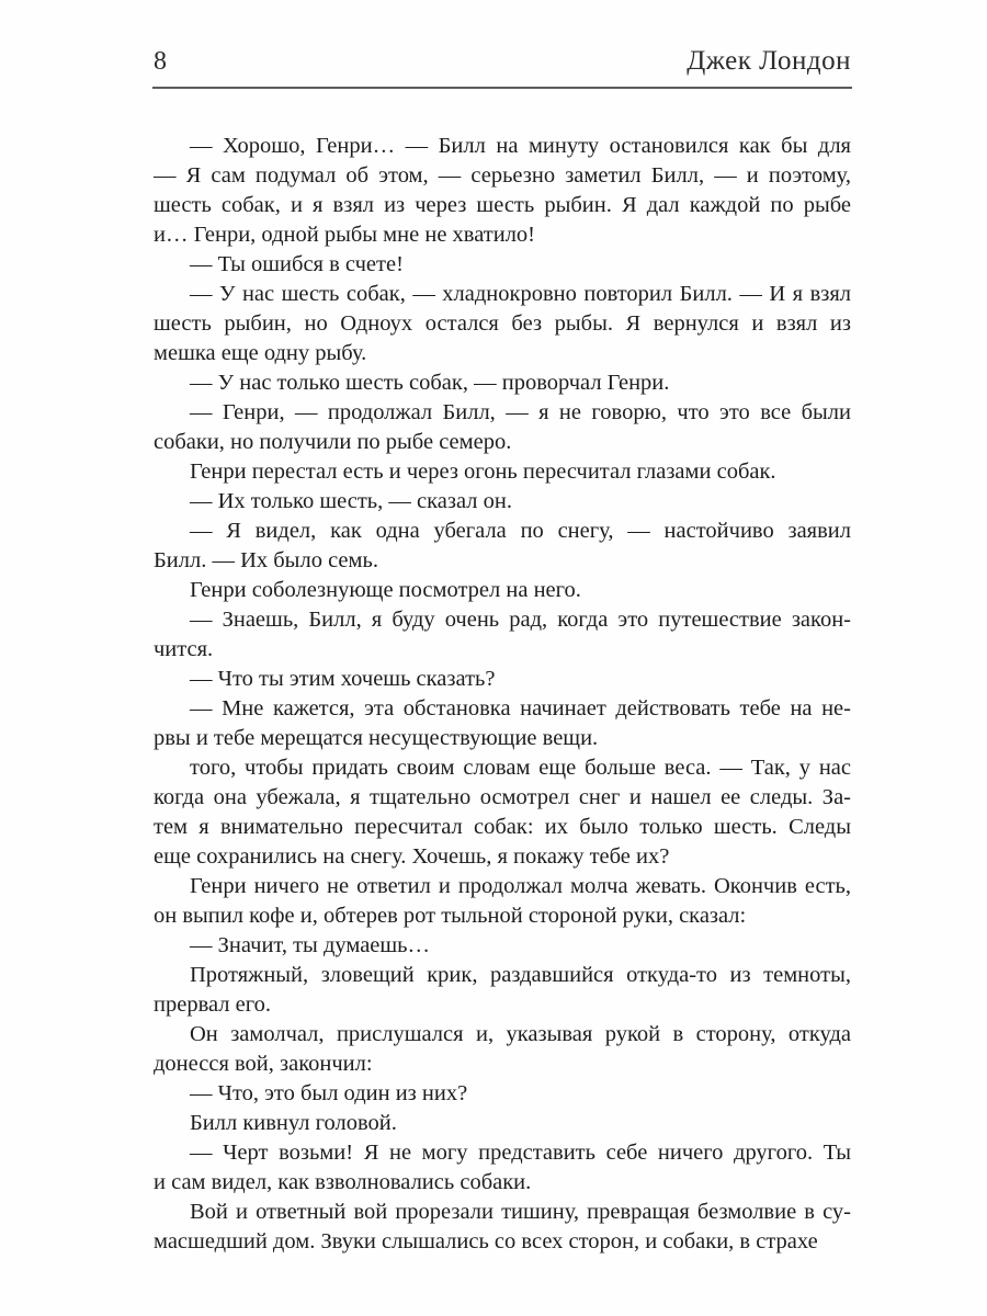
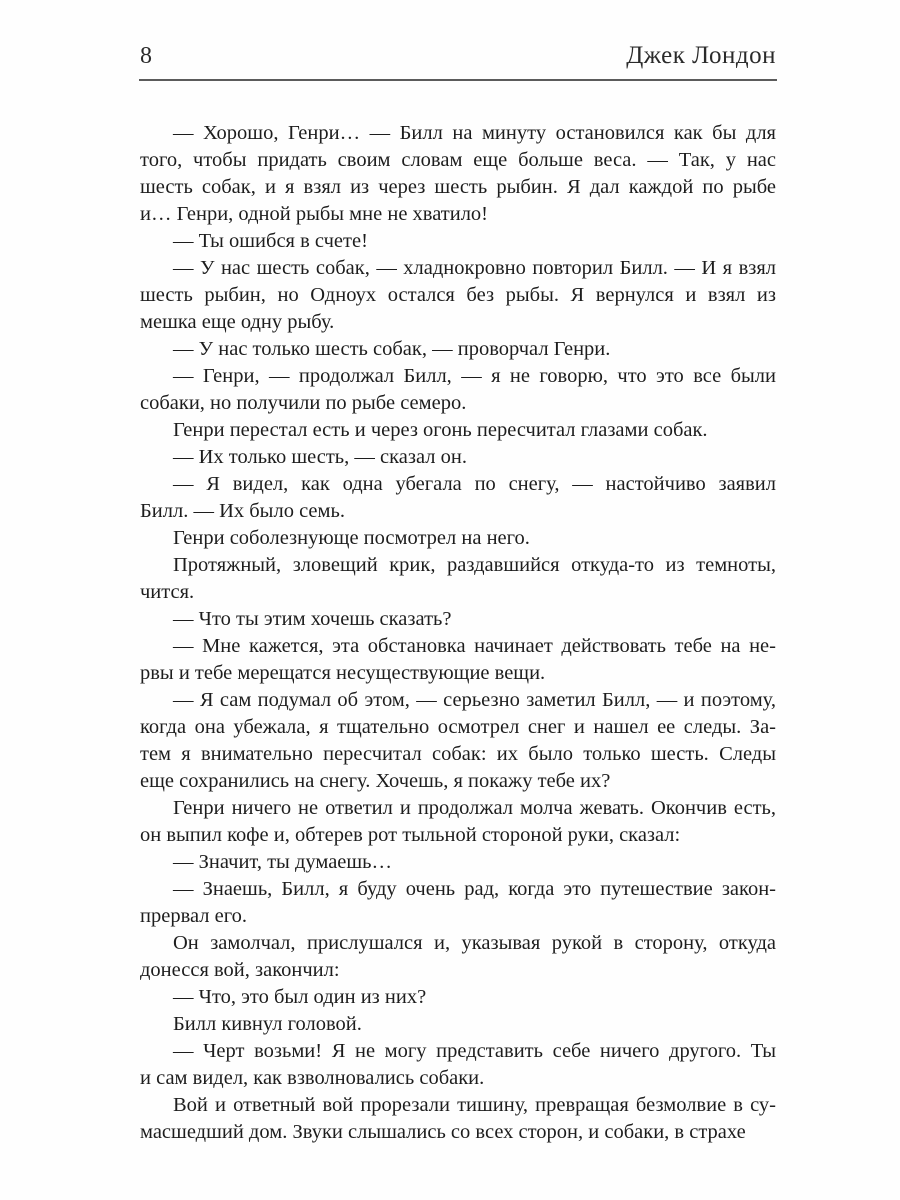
  8
  Джек Лондон
  — Хорошо, Генри… — Билл на минуту остановился как бы для
- — Я сам подумал об этом, — серьезно заметил Билл, — и поэтому,
+ того, чтобы придать своим словам еще больше веса. — Так, у нас
  шесть собак, и я взял из через шесть рыбин. Я дал каждой по рыбе
  и… Генри, одной рыбы мне не хватило!
  — Ты ошибся в счете!
  — У нас шесть собак, — хладнокровно повторил Билл. — И я взял
  шесть рыбин, но Одноух остался без рыбы. Я вернулся и взял из
  мешка еще одну рыбу.
  — У нас только шесть собак, — проворчал Генри.
  — Генри, — продолжал Билл, — я не говорю, что это все были
  собаки, но получили по рыбе семеро.
  Генри перестал есть и через огонь пересчитал глазами собак.
  — Их только шесть, — сказал он.
  — Я видел, как одна убегала по снегу, — настойчиво заявил
  Билл. — Их было семь.
  Генри соболезнующе посмотрел на него.
- — Знаешь, Билл, я буду очень рад, когда это путешествие закон-
+ Протяжный, зловещий крик, раздавшийся откуда-то из темноты,
  чится.
  — Что ты этим хочешь сказать?
  — Мне кажется, эта обстановка начинает действовать тебе на не-
  рвы и тебе мерещатся несуществующие вещи.
- того, чтобы придать своим словам еще больше веса. — Так, у нас
+ — Я сам подумал об этом, — серьезно заметил Билл, — и поэтому,
  когда она убежала, я тщательно осмотрел снег и нашел ее следы. За-
  тем я внимательно пересчитал собак: их было только шесть. Следы
  еще сохранились на снегу. Хочешь, я покажу тебе их?
  Генри ничего не ответил и продолжал молча жевать. Окончив есть,
  он выпил кофе и, обтерев рот тыльной стороной руки, сказал:
  — Значит, ты думаешь…
- Протяжный, зловещий крик, раздавшийся откуда-то из темноты,
+ — Знаешь, Билл, я буду очень рад, когда это путешествие закон-
  прервал его.
  Он замолчал, прислушался и, указывая рукой в сторону, откуда
  донесся вой, закончил:
  — Что, это был один из них?
  Билл кивнул головой.
  — Черт возьми! Я не могу представить себе ничего другого. Ты
  и сам видел, как взволновались собаки.
  Вой и ответный вой прорезали тишину, превращая безмолвие в су-
  масшедший дом. Звуки слышались со всех сторон, и собаки, в страхе
